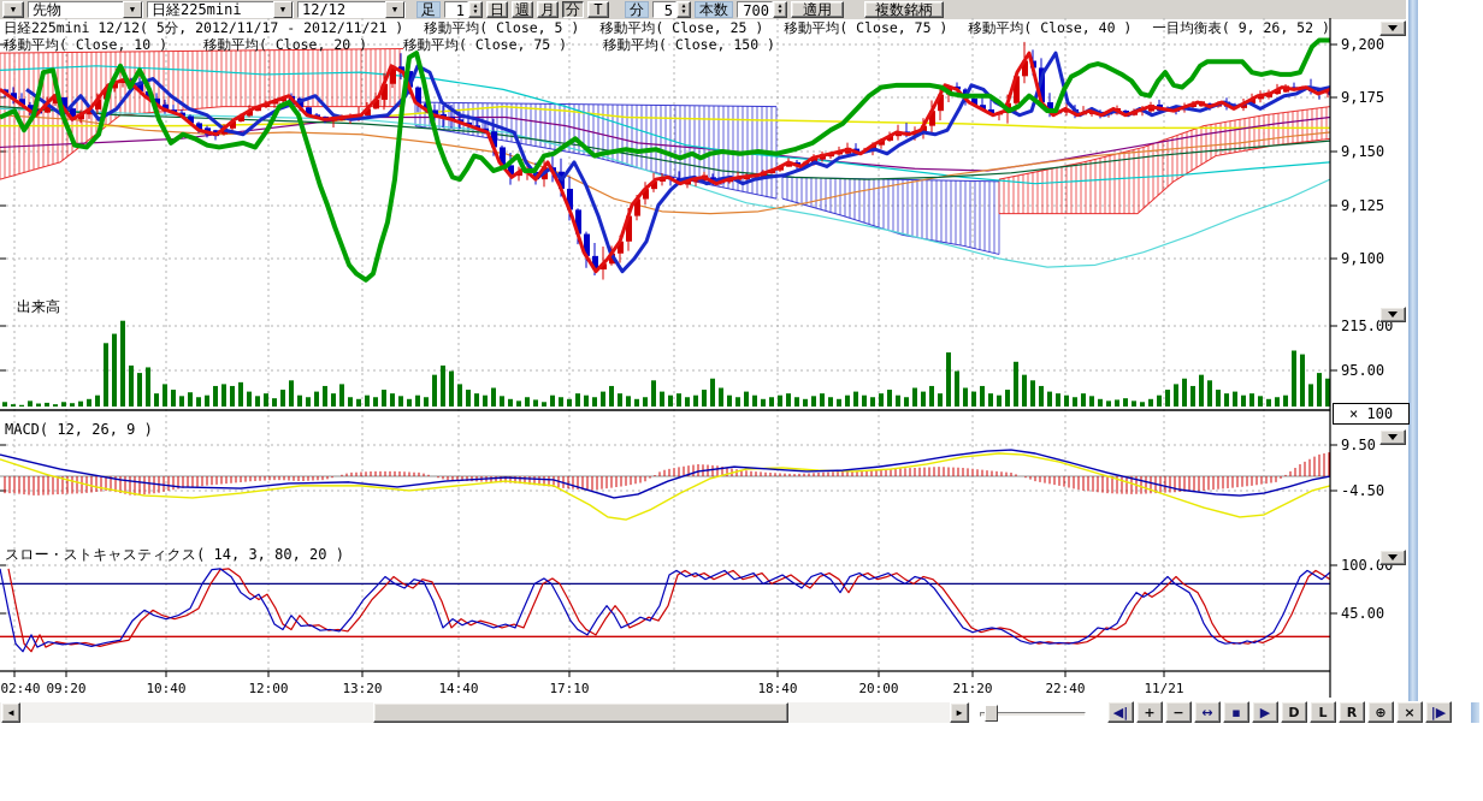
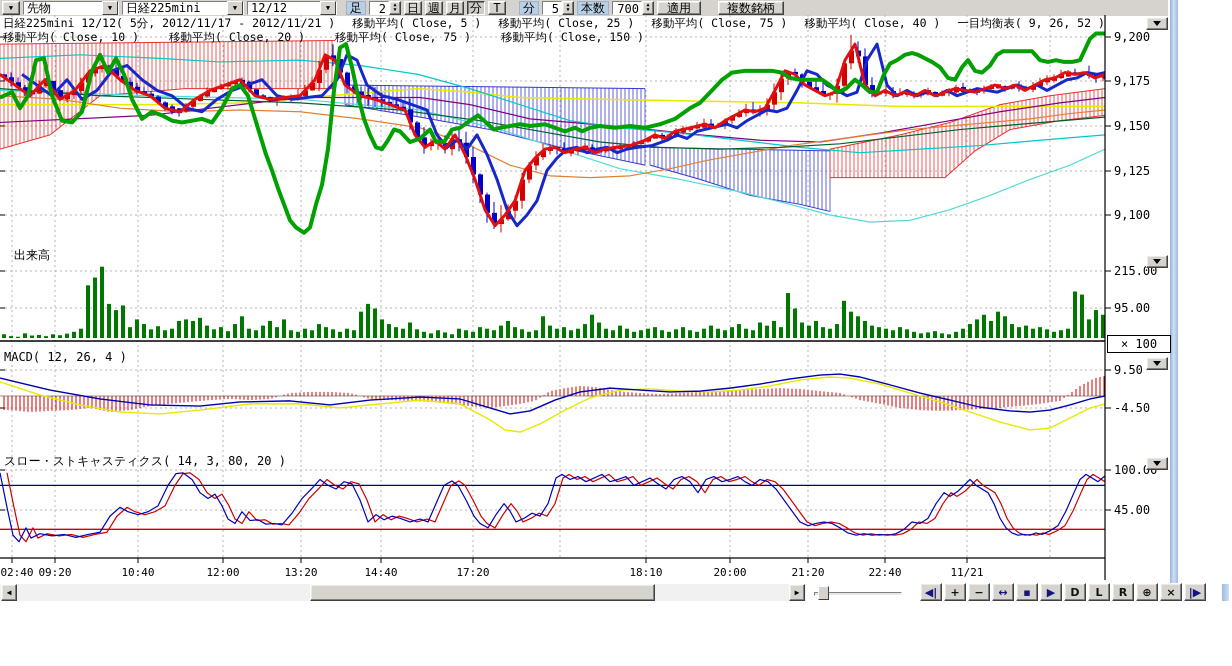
  ▼
  先物
  ▼
  日経225mini
  ▼
  12/12
  ▼
  足
- 1
+ 2
  日
  週
  月
  分
  T
  分
  5
  本数
  700
  適用
  複数銘柄
  02:40
  09:20
  10:40
  12:00
  13:20
  14:40
- 17:10
+ 17:20
- 18:40
+ 18:10
  20:00
  21:20
  22:40
  11/21
  9,200
  9,175
  9,150
  9,125
  9,100
  215.00
  95.00
  9.50
  -4.50
  100.00
  45.00
  日経225mini 12/12( 5分, 2012/11/17 - 2012/11/21 )
  移動平均( Close, 5 )
  移動平均( Close, 25 )
  移動平均( Close, 75 )
  移動平均( Close, 40 )
  一目均衡表( 9, 26, 52 )
  移動平均( Close, 10 )
  移動平均( Close, 20 )
  移動平均( Close, 75 )
  移動平均( Close, 150 )
  出来高
- MACD( 12, 26, 9 )
+ MACD( 12, 26, 4 )
  スロー・ストキャスティクス( 14, 3, 80, 20 )
  × 100
  ◀
  ▶
  ◀|
  +
  −
  ↔
  ▪
  ▶
  D
  L
  R
  ⊕
  ×
  |▶
